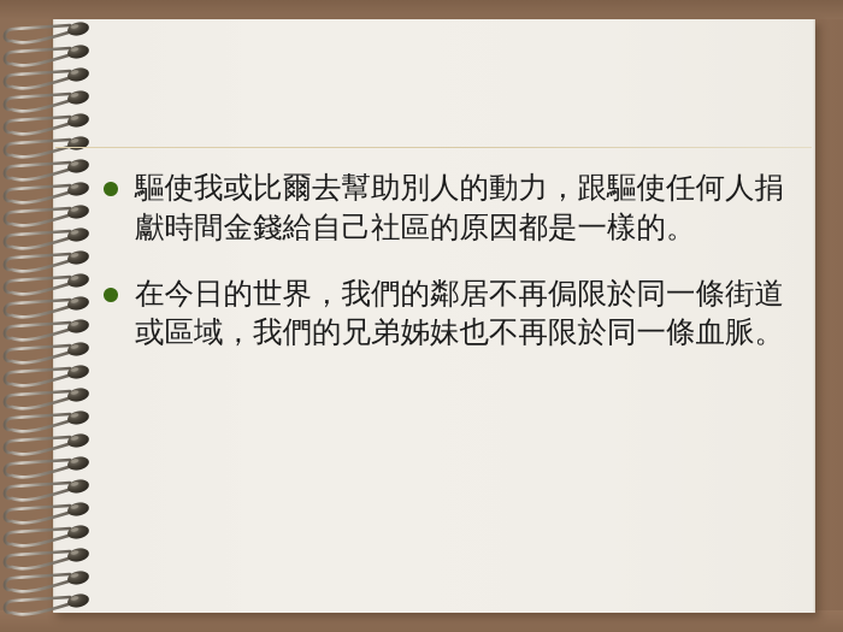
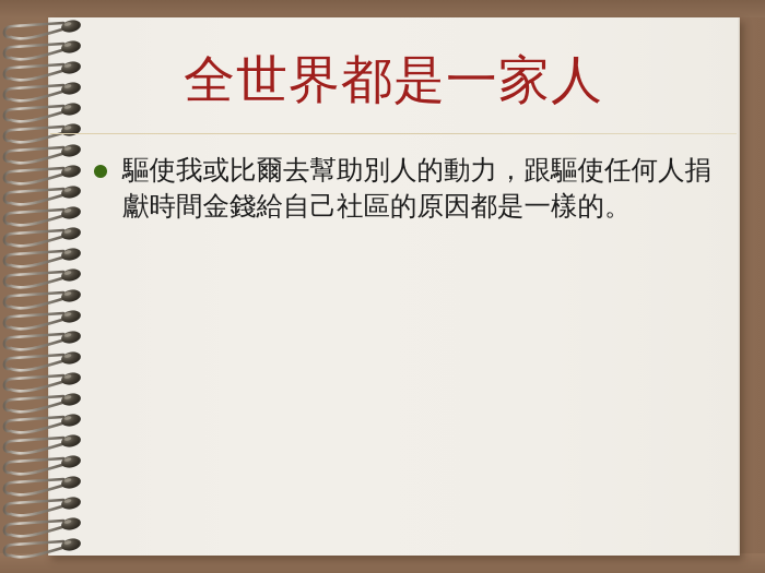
+ 全世界都是一家人
  驅使我或比爾去幫助別人的動力，跟驅使任何人捐獻時間金錢給自己社區的原因都是一樣的。
- 在今日的世界，我們的鄰居不再侷限於同一條街道或區域，我們的兄弟姊妹也不再限於同一條血脈。
